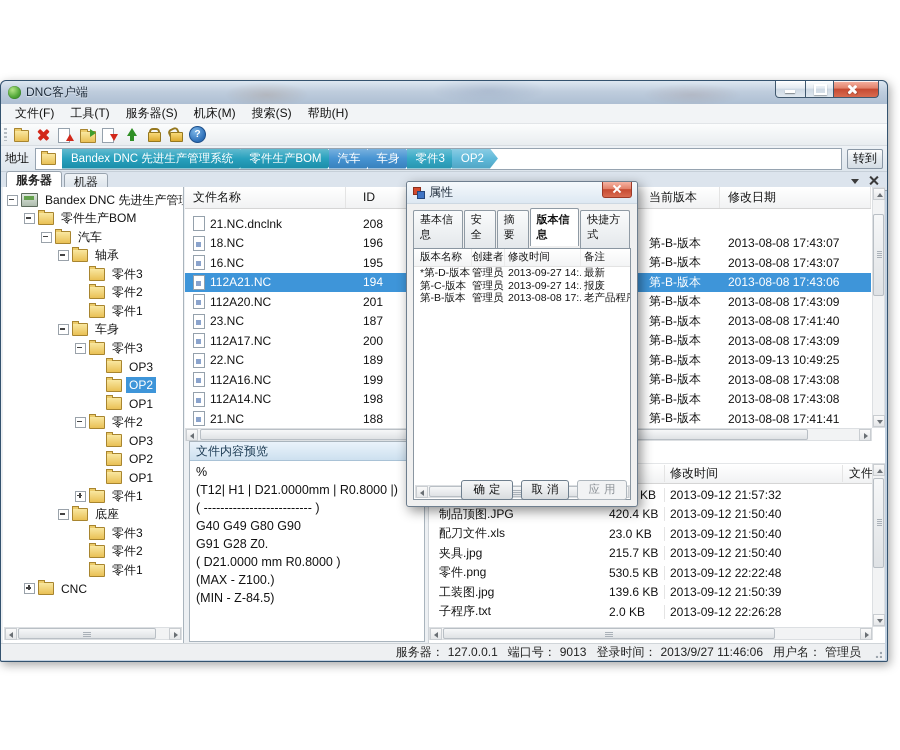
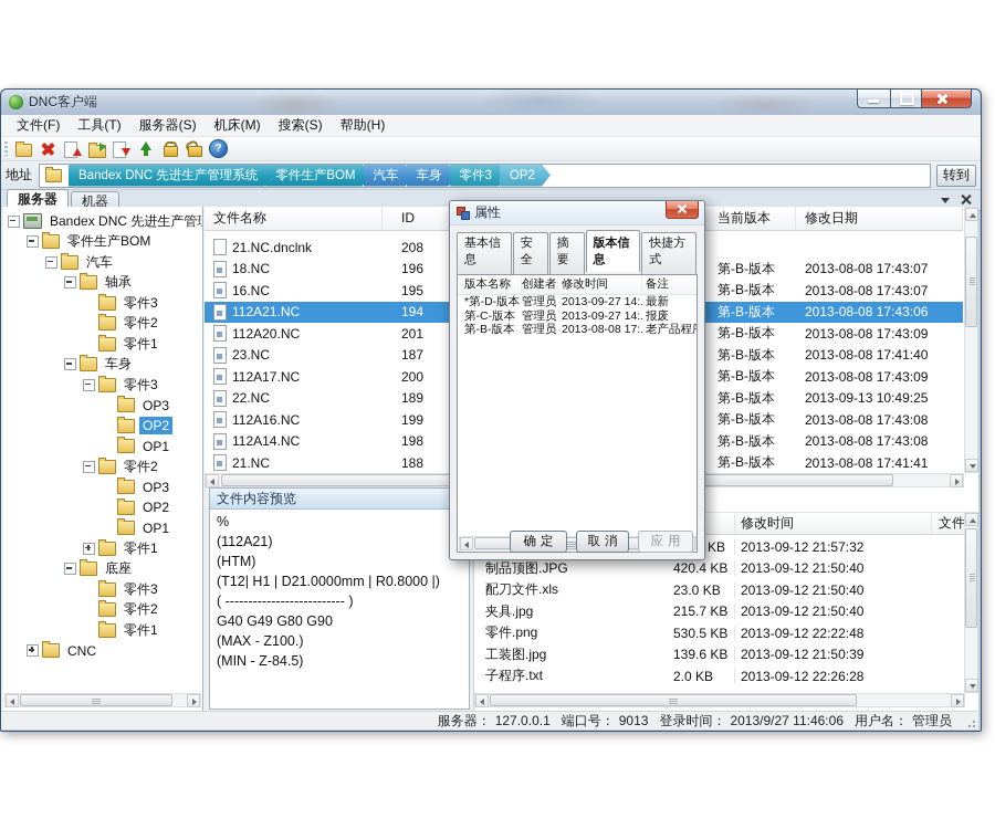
  DNC客户端
  文件(F)
  工具(T)
  服务器(S)
  机床(M)
  搜索(S)
  帮助(H)
  ?
  地址
  Bandex DNC 先进生产管理系统
  零件生产BOM
  汽车
  车身
  零件3
  OP2
  转到
  服务器
  机器
  Bandex DNC 先进生产管
  零件生产BOM
  汽车
  轴承
  零件3
  零件2
  零件1
  车身
  零件3
  OP3
  OP2
  OP1
  零件2
  OP3
  OP2
  OP1
  零件1
  底座
  零件3
  零件2
  零件1
  CNC
  文件名称
  ID
  当前版本
  修改日期
  21.NC.dnclnk
  208
  18.NC
  196
  第-B-版本
  2013-08-08 17:43:07
  16.NC
  195
  第-B-版本
  2013-08-08 17:43:07
  112A21.NC
  194
  第-B-版本
  2013-08-08 17:43:06
  112A20.NC
  201
  第-B-版本
  2013-08-08 17:43:09
  23.NC
  187
  第-B-版本
  2013-08-08 17:41:40
  112A17.NC
  200
  第-B-版本
  2013-08-08 17:43:09
  22.NC
  189
  第-B-版本
  2013-09-13 10:49:25
  112A16.NC
  199
  第-B-版本
  2013-08-08 17:43:08
  112A14.NC
  198
  第-B-版本
  2013-08-08 17:43:08
  21.NC
  188
  第-B-版本
  2013-08-08 17:41:41
  文件内容预览
  %
+ (112A21)
+ (HTM)
  (T12| H1 | D21.0000mm | R0.8000 |)
  ( -------------------------- )
  G40 G49 G80 G90
- G91 G28 Z0.
- ( D21.0000 mm R0.8000 )
  (MAX - Z100.)
  (MIN - Z-84.5)
  修改时间
  KB
  2013-09-12 21:57:32
  制品顶图.JPG
  420.4 KB
  2013-09-12 21:50:40
  配刀文件.xls
  23.0 KB
  2013-09-12 21:50:40
  夹具.jpg
  215.7 KB
  2013-09-12 21:50:40
  零件.png
  530.5 KB
  2013-09-12 22:22:48
  工装图.jpg
  139.6 KB
  2013-09-12 21:50:39
  子程序.txt
  2.0 KB
  2013-09-12 22:26:28
  服务器：
  127.0.0.1
  端口号：
  9013
  登录时间：
  2013/9/27 11:46:06
  用户名：
  管理员
  属性
  基本信息
  安全
  摘要
  版本信息
  快捷方式
  版本名称
  创建者
  修改时间
  备注
  *第-D-版本
  管理员
  2013-09-27 14:.
  最新
  第-C-版本
  管理员
  2013-09-27 14:.
  报废
  第-B-版本
  管理员
  2013-08-08 17:.
  老产品程
  确定
  取消
  应用
